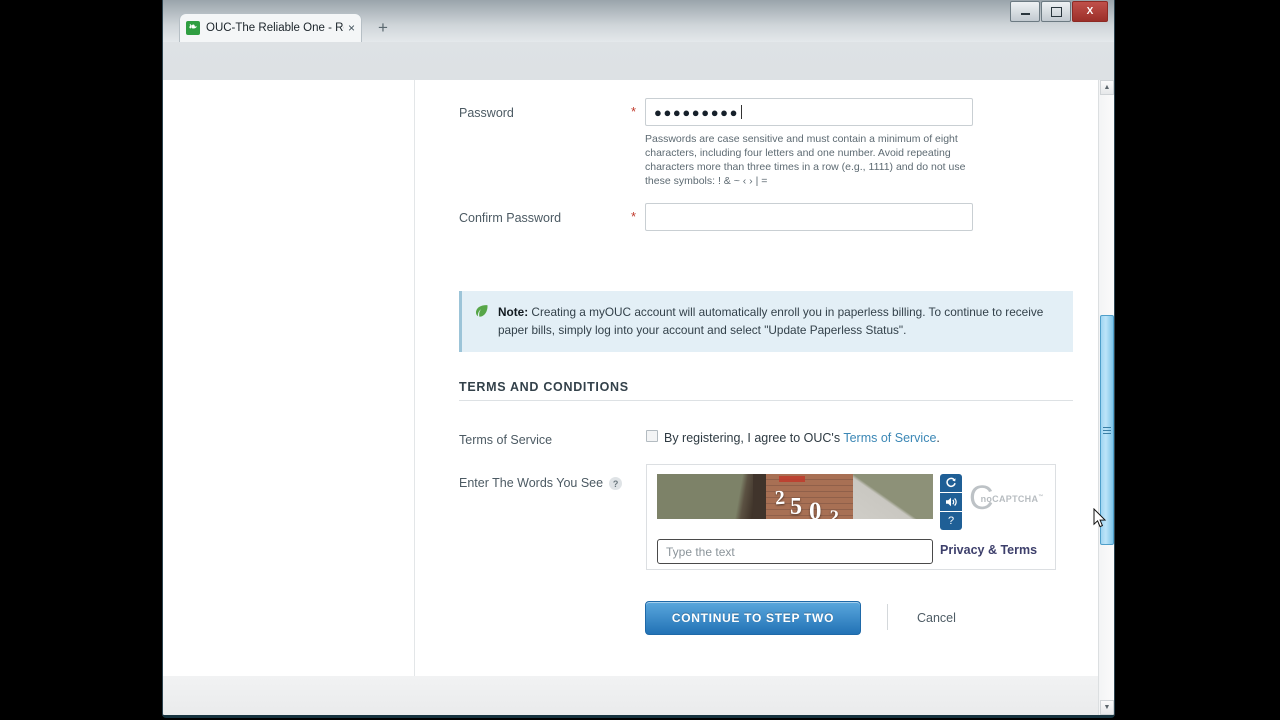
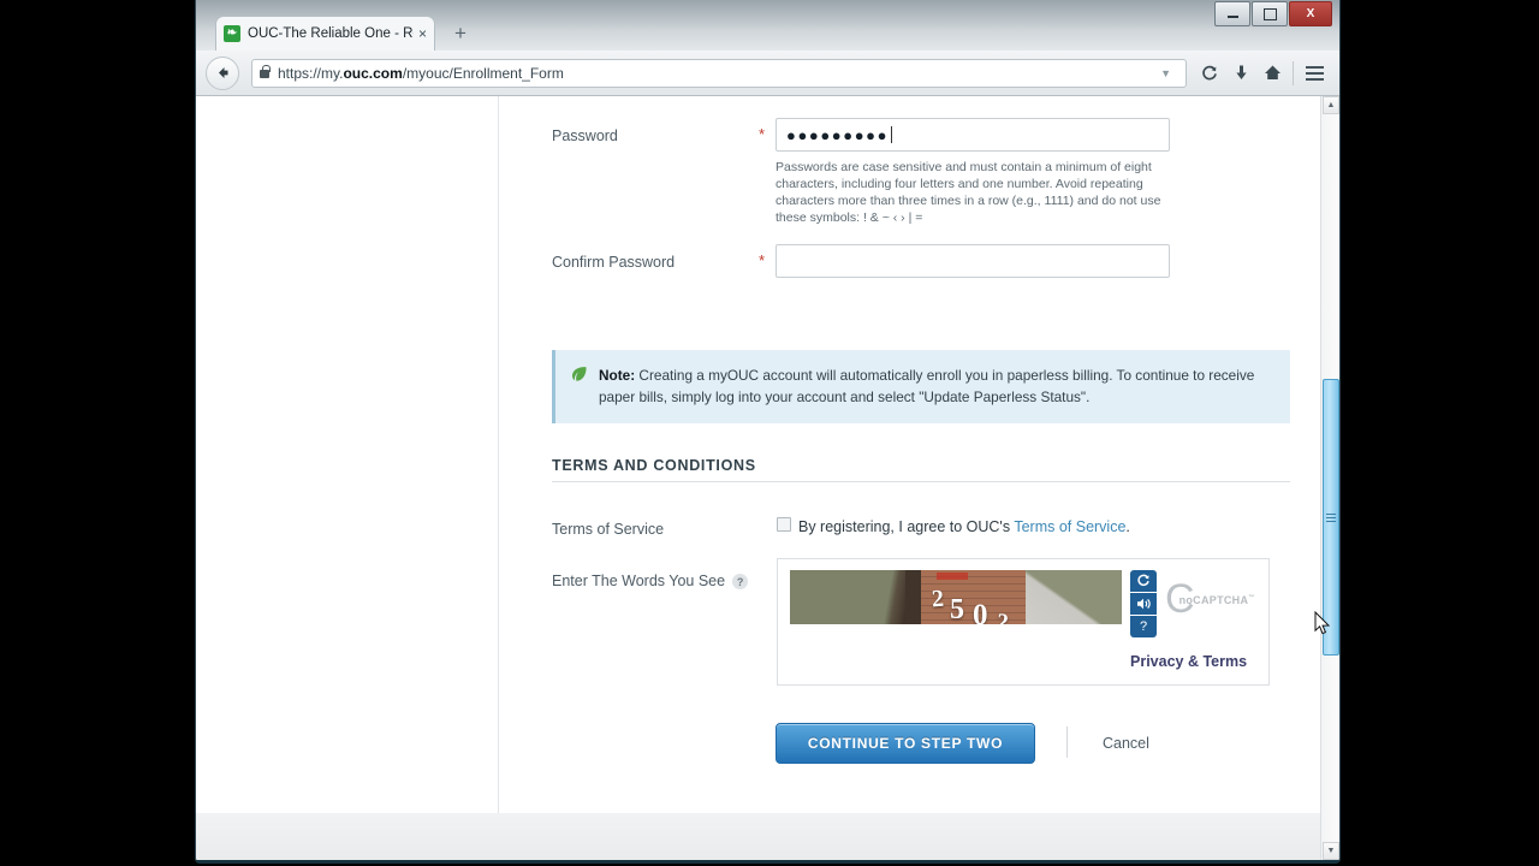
  X
  ❧
  OUC-The Reliable One - R
  ×
  +
+ https://my.ouc.com/myouc/Enrollment_Form
+ ▼
  Password
  *
  ●●●●●●●●●
  Passwords are case sensitive and must contain a minimum of eight characters, including four letters and one number. Avoid repeating characters more than three times in a row (e.g., 1111) and do not use these symbols: ! & ~ ‹ › | =
  Confirm Password
  *
  Note: Creating a myOUC account will automatically enroll you in paperless billing. To continue to receive paper bills, simply log into your account and select "Update Paperless Status".
  TERMS AND CONDITIONS
  Terms of Service
  By registering, I agree to OUC's Terms of Service.
  Enter The Words You See ?
  5
  0
  ?
  C
  noCAPTCHA
- Type the text
  Privacy & Terms
  CONTINUE TO STEP TWO
  Cancel
